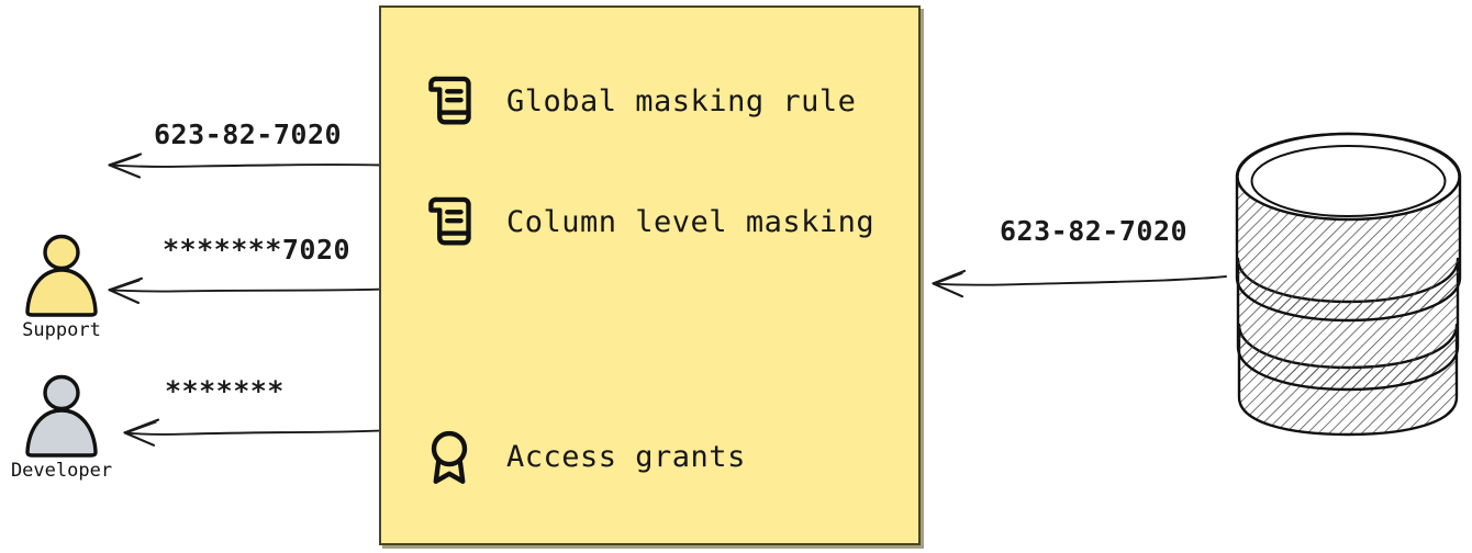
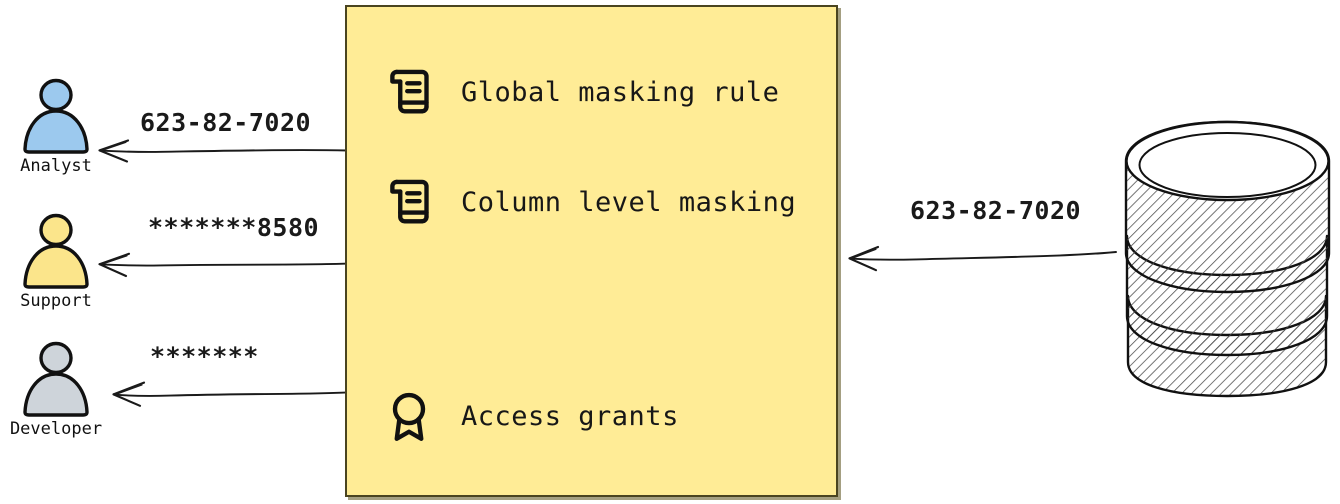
+ Analyst
  Support
  Developer
  623-82-7020
- *******7020
+ *******8580
  *******
  Global masking rule
  Column level masking
  Access grants
  623-82-7020
